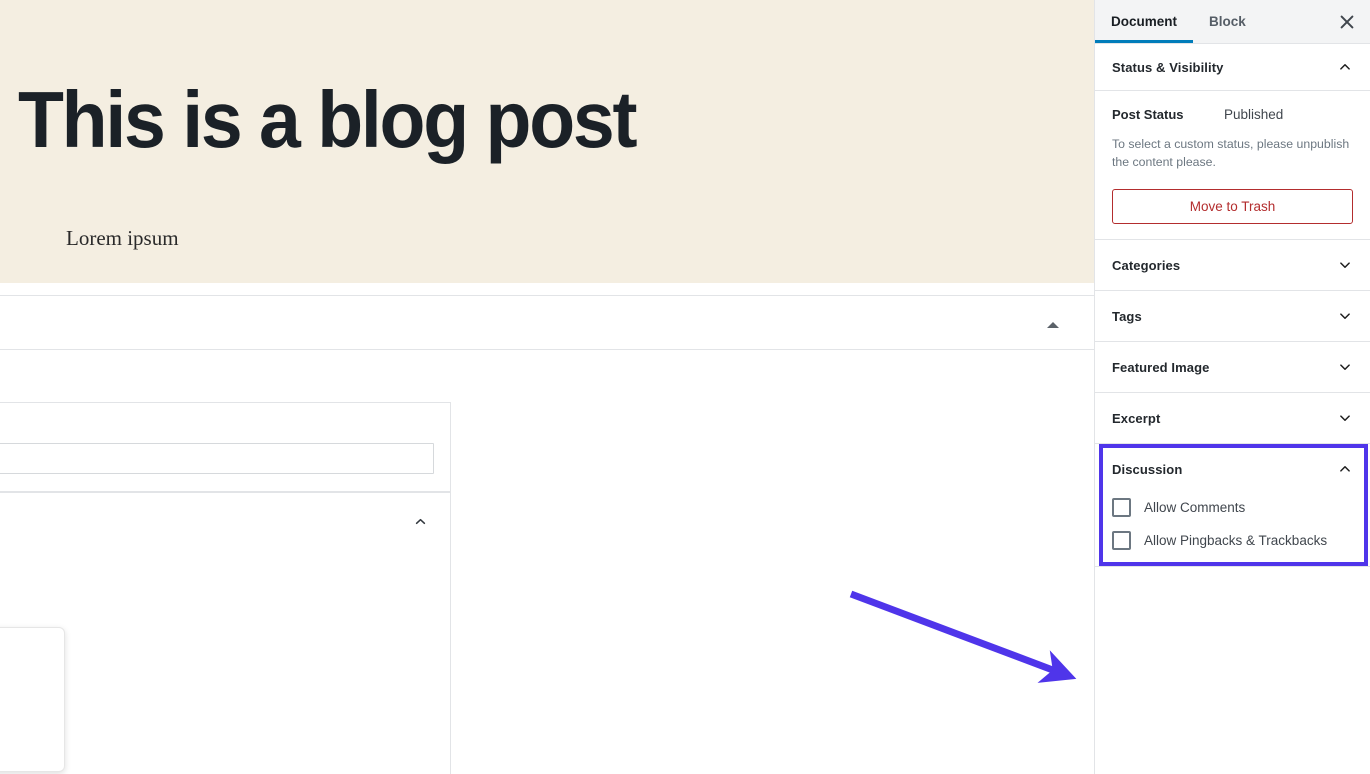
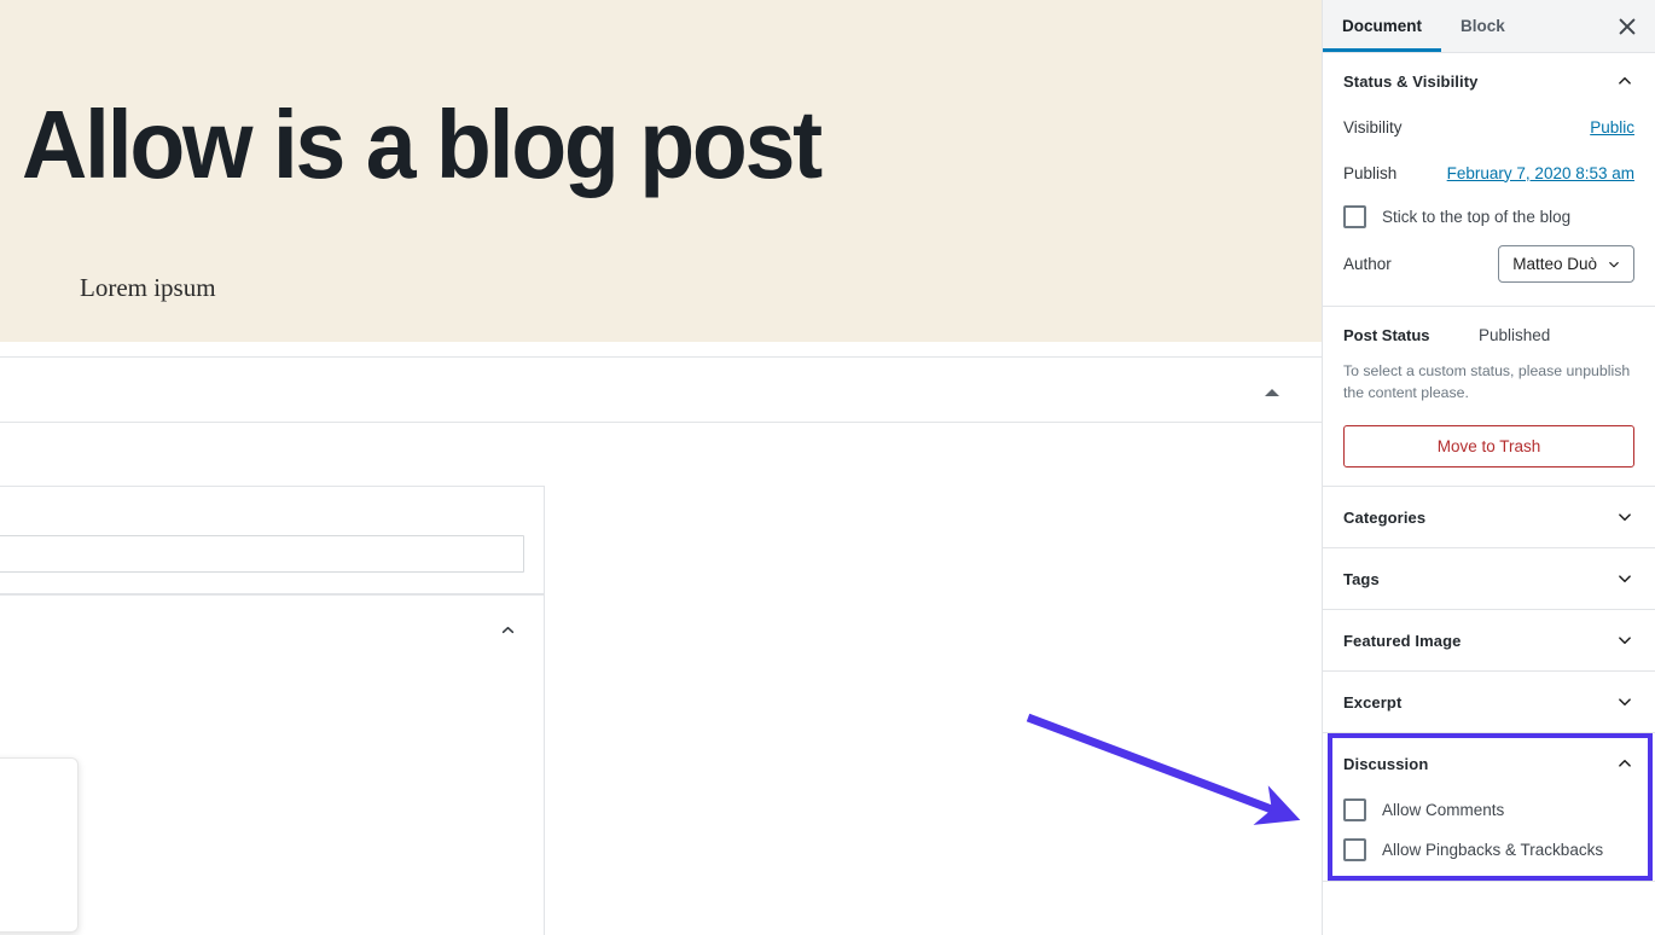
- This is a blog post
+ Allow is a blog post
  Lorem ipsum
  Document
  Block
  Status & Visibility
+ Visibility
+ Public
+ Publish
+ February 7, 2020 8:53 am
+ Stick to the top of the blog
+ Author
+ Matteo Duò
  Post Status
  Published
  To select a custom status, please unpublish the content please.
  Move to Trash
  Categories
  Tags
  Featured Image
  Excerpt
  Discussion
  Allow Comments
  Allow Pingbacks & Trackbacks
